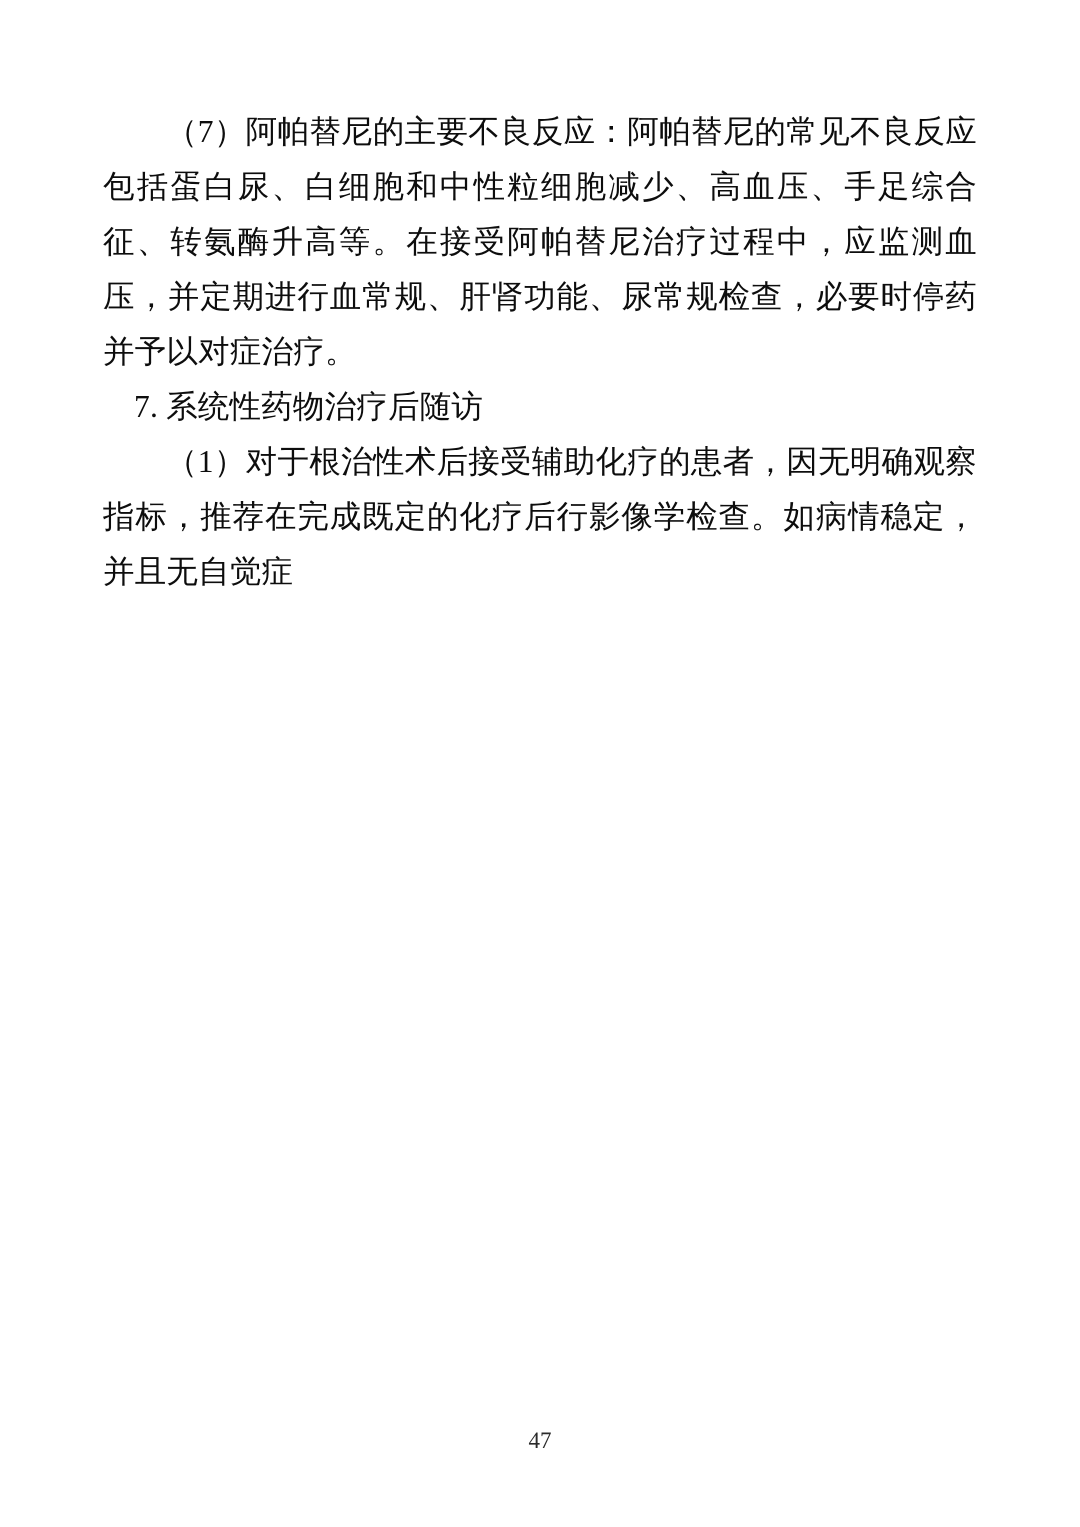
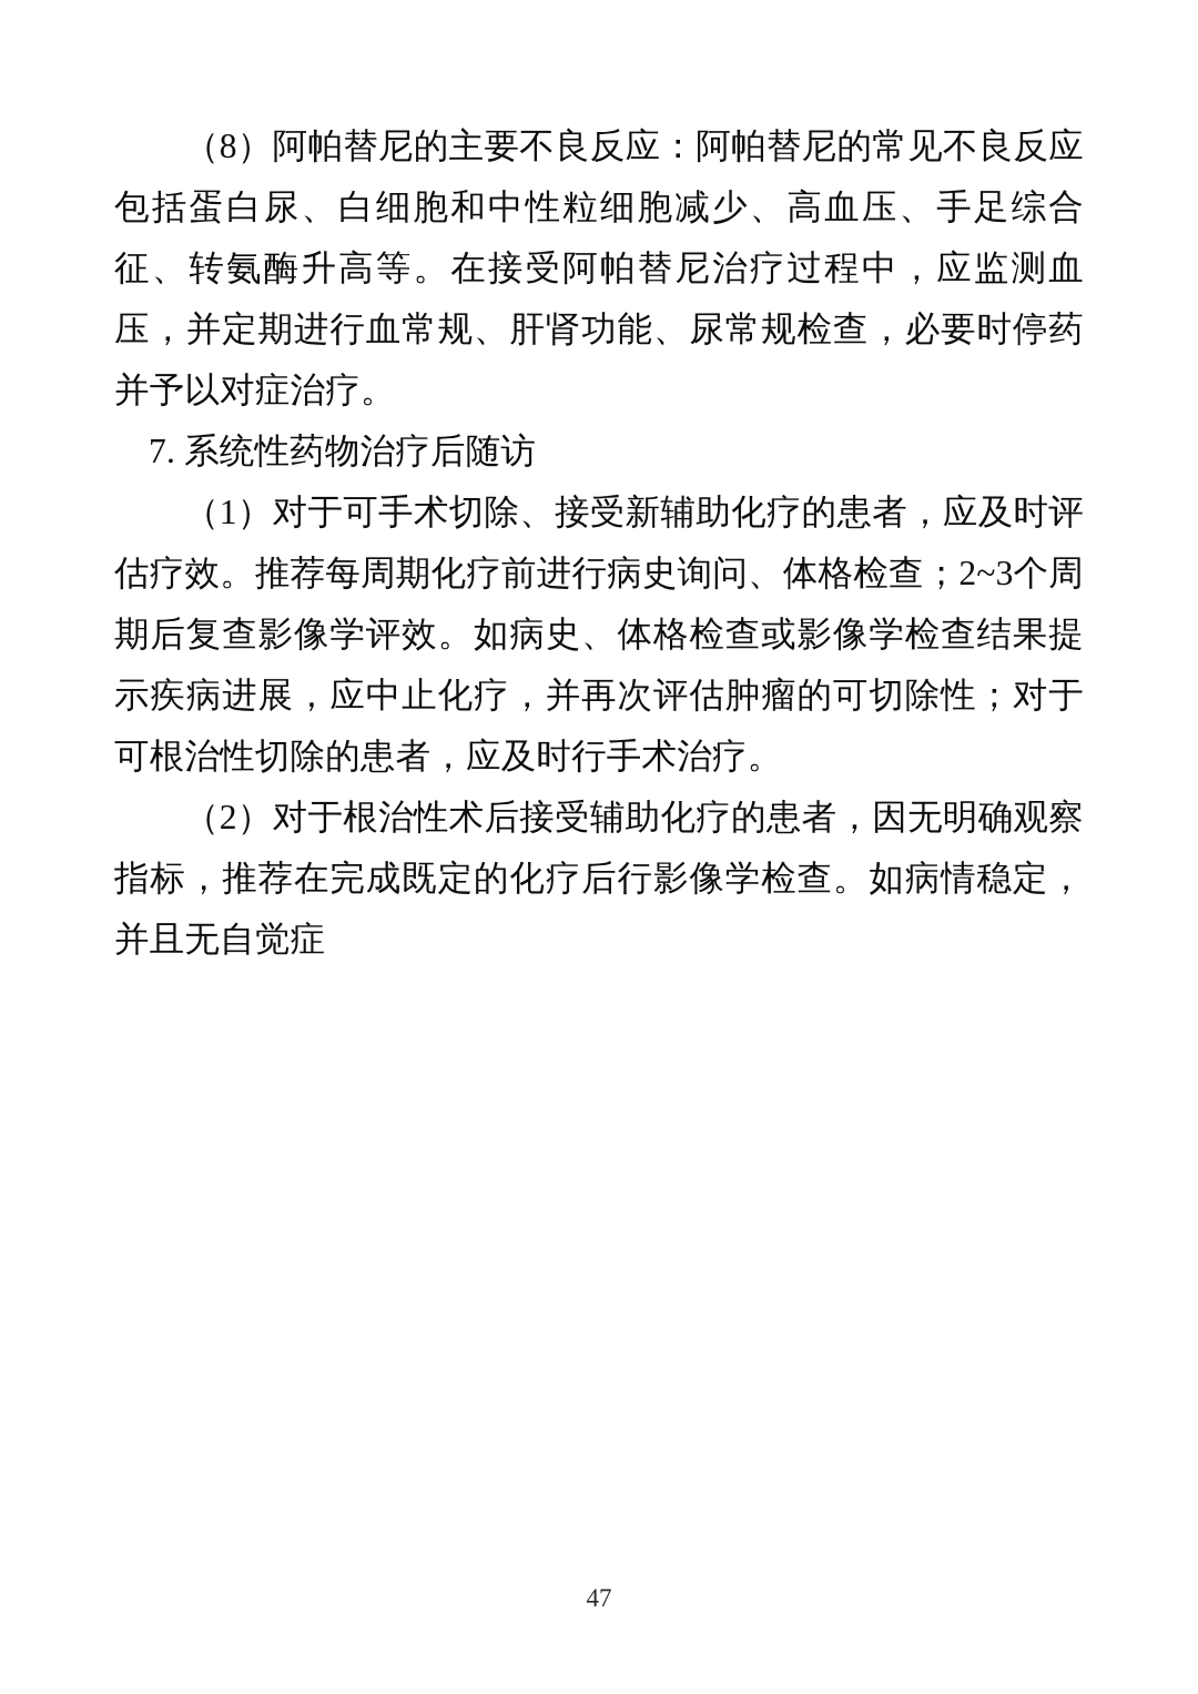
- （7）阿帕替尼的主要不良反应：阿帕替尼的常见不良反应包括蛋白尿、白细胞和中性粒细胞减少、高血压、手足综合征、转氨酶升高等。在接受阿帕替尼治疗过程中，应监测血压，并定期进行血常规、肝肾功能、尿常规检查，必要时停药并予以对症治疗。
+ （8）阿帕替尼的主要不良反应：阿帕替尼的常见不良反应包括蛋白尿、白细胞和中性粒细胞减少、高血压、手足综合征、转氨酶升高等。在接受阿帕替尼治疗过程中，应监测血压，并定期进行血常规、肝肾功能、尿常规检查，必要时停药并予以对症治疗。
  7. 系统性药物治疗后随访
+ （1）对于可手术切除、接受新辅助化疗的患者，应及时评估疗效。推荐每周期化疗前进行病史询问、体格检查；2~3个周期后复查影像学评效。如病史、体格检查或影像学检查结果提示疾病进展，应中止化疗，并再次评估肿瘤的可切除性；对于可根治性切除的患者，应及时行手术治疗。
- （1）对于根治性术后接受辅助化疗的患者，因无明确观察指标，推荐在完成既定的化疗后行影像学检查。如病情稳定，并且无自觉症
+ （2）对于根治性术后接受辅助化疗的患者，因无明确观察指标，推荐在完成既定的化疗后行影像学检查。如病情稳定，并且无自觉症
  47
